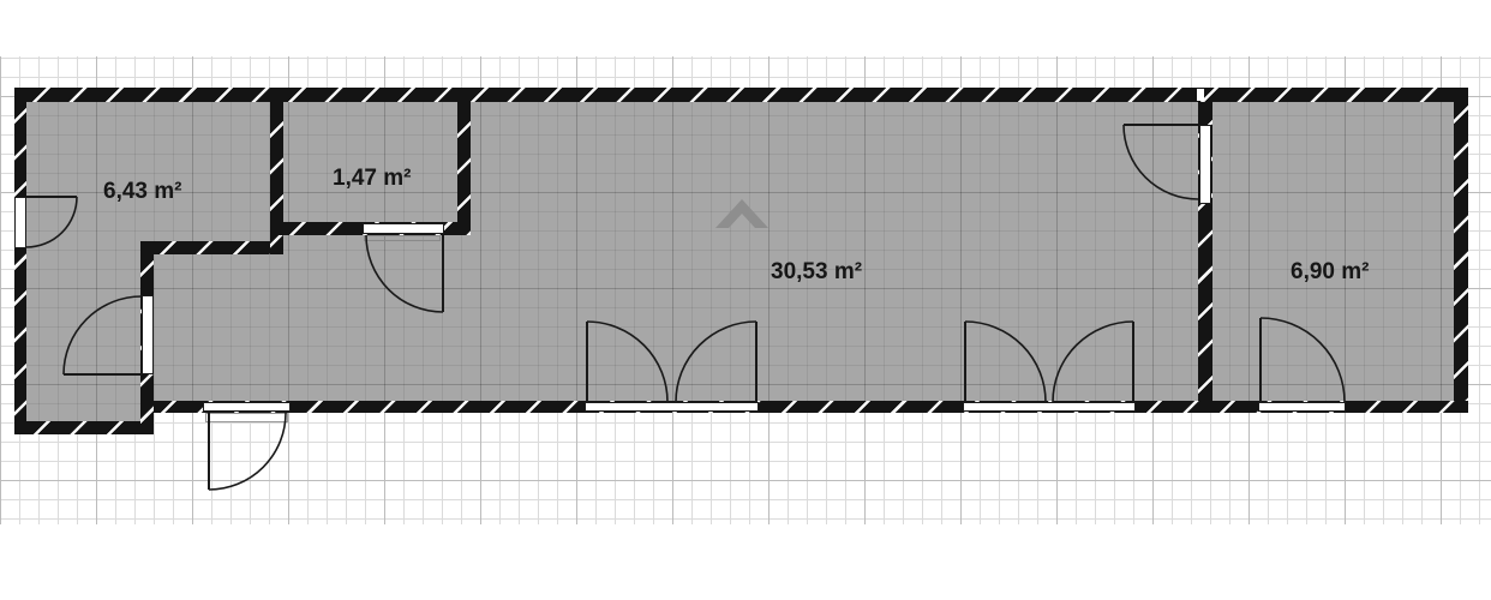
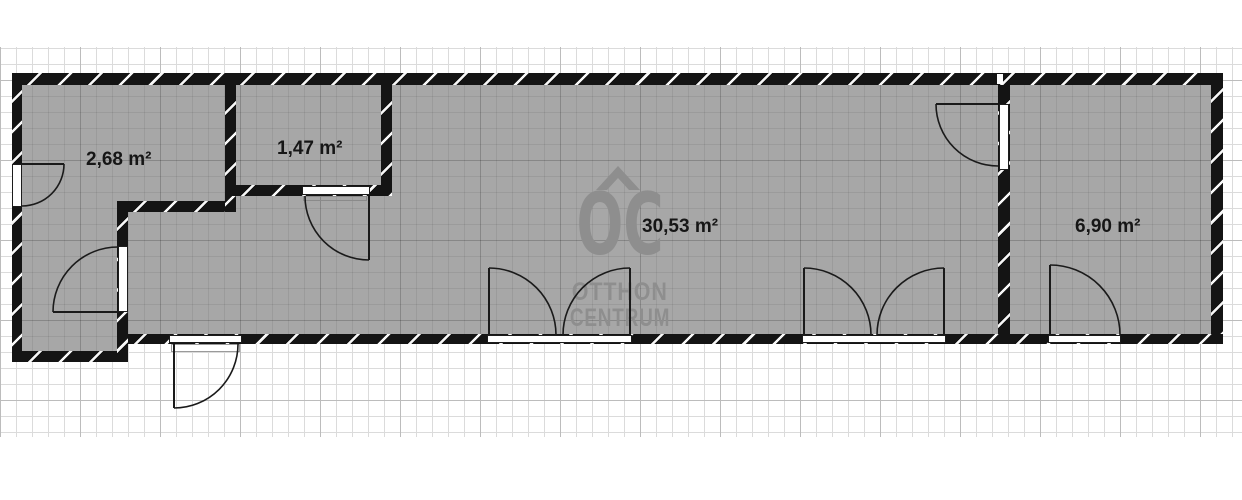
+ OC
+ OTTHON
+ CENTRUM
- 6,43 m²
+ 2,68 m²
  1,47 m²
  30,53 m²
  6,90 m²
